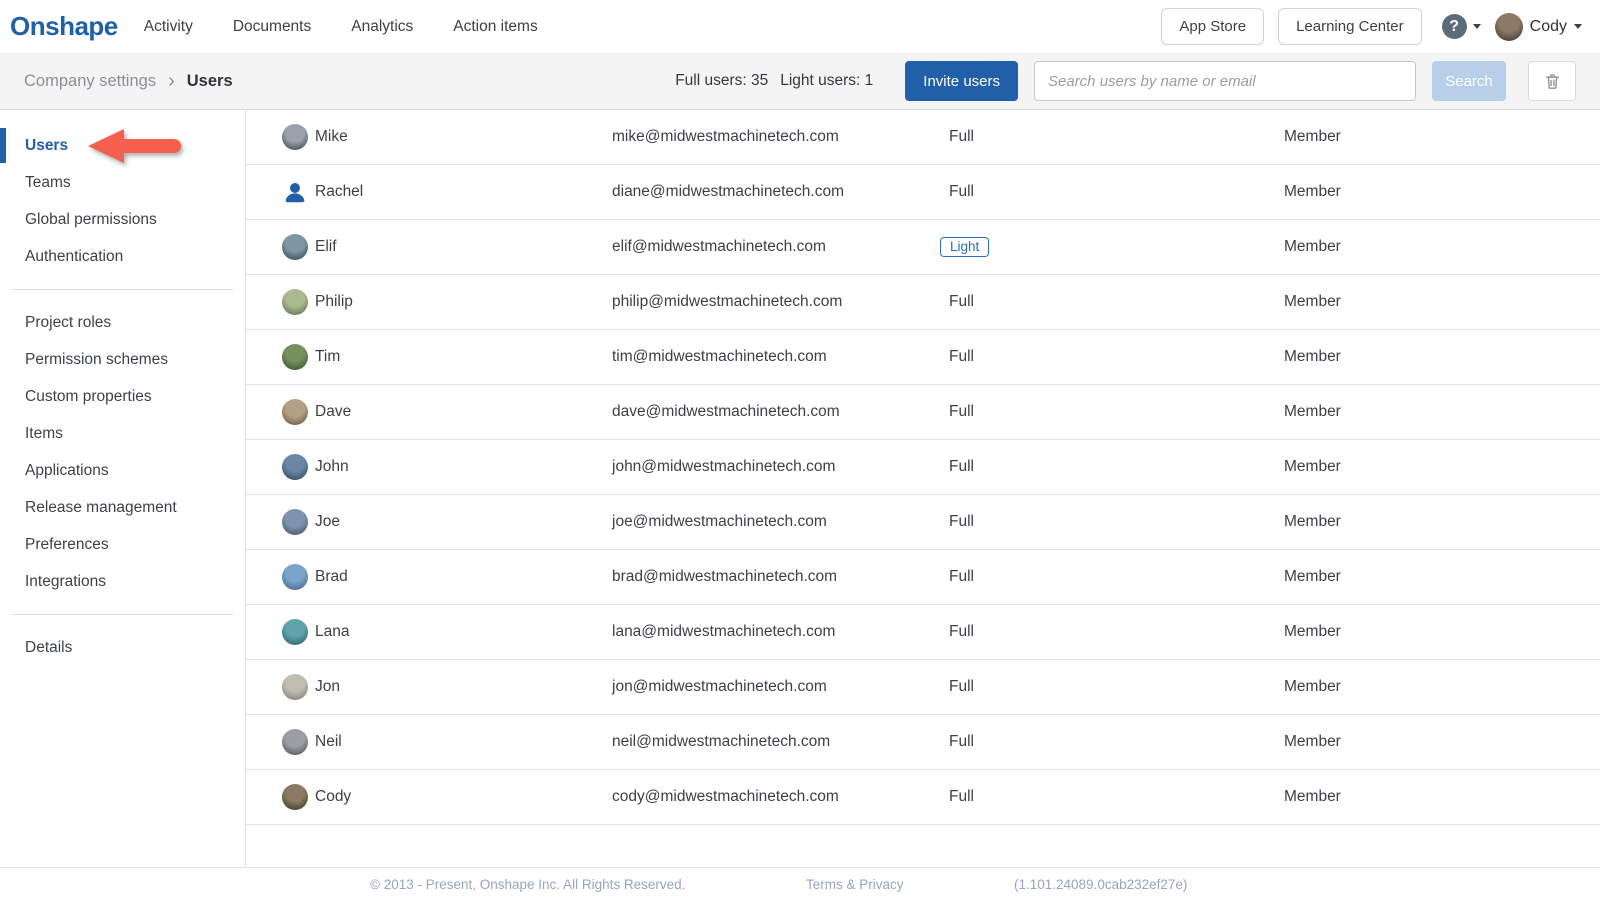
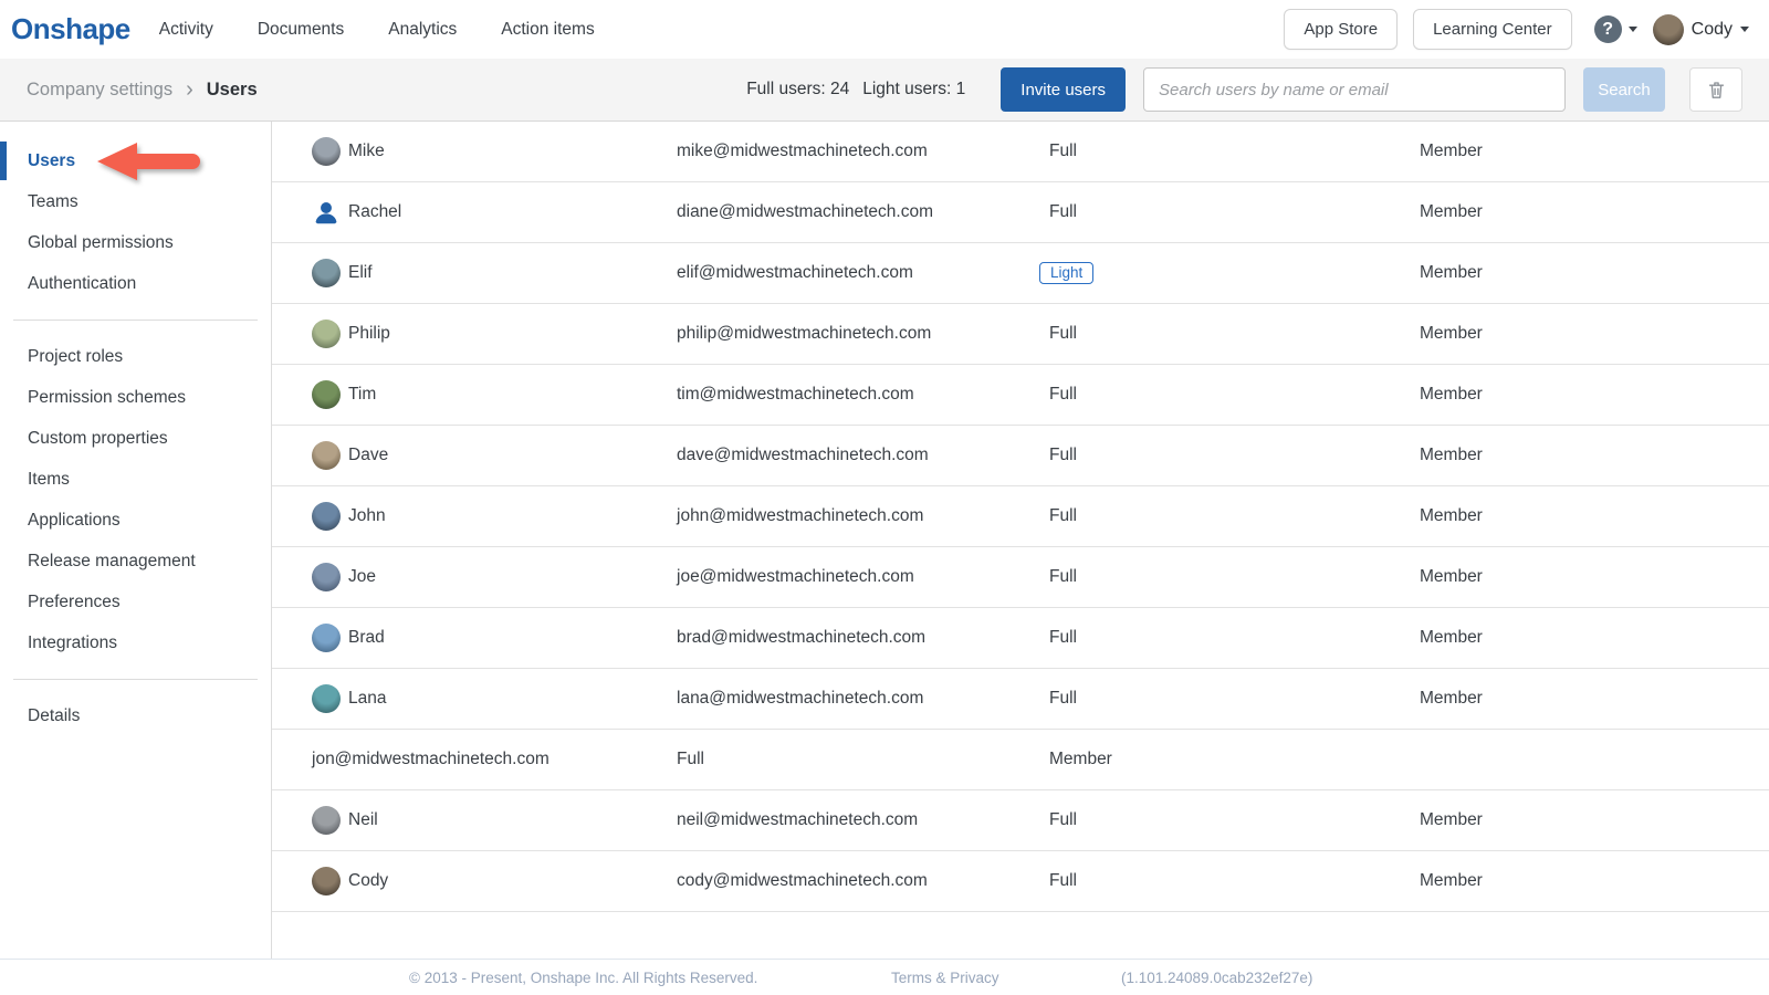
  Onshape
  Activity
  Documents
  Analytics
  Action items
  App Store
  Learning Center
  ?
  Cody
  Company settings
  ›
  Users
- Full users: 35
+ Full users: 24
  Light users: 1
  Invite users
  Search users by name or email
  Search
  Users
  Teams
  Global permissions
  Authentication
  Project roles
  Permission schemes
  Custom properties
  Items
  Applications
  Release management
  Preferences
  Integrations
  Details
  Mike
  mike@midwestmachinetech.com
  Full
  Member
  Rachel
  diane@midwestmachinetech.com
  Full
  Member
  Elif
  elif@midwestmachinetech.com
  Light
  Member
  Philip
  philip@midwestmachinetech.com
  Full
  Member
  Tim
  tim@midwestmachinetech.com
  Full
  Member
  Dave
  dave@midwestmachinetech.com
  Full
  Member
  John
  john@midwestmachinetech.com
  Full
  Member
  Joe
  joe@midwestmachinetech.com
  Full
  Member
  Brad
  brad@midwestmachinetech.com
  Full
  Member
  Lana
  lana@midwestmachinetech.com
  Full
  Member
- Jon
  jon@midwestmachinetech.com
  Full
  Member
  Neil
  neil@midwestmachinetech.com
  Full
  Member
  Cody
  cody@midwestmachinetech.com
  Full
  Member
  © 2013 - Present, Onshape Inc. All Rights Reserved.
  Terms & Privacy
  (1.101.24089.0cab232ef27e)
